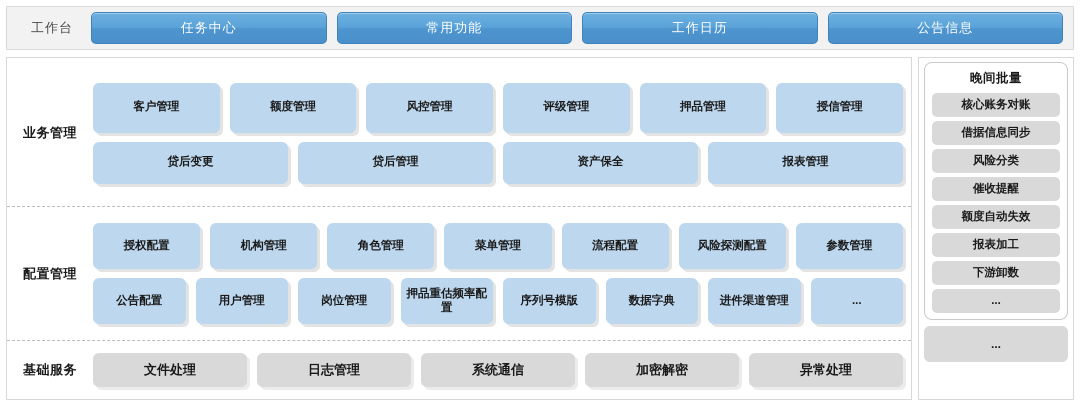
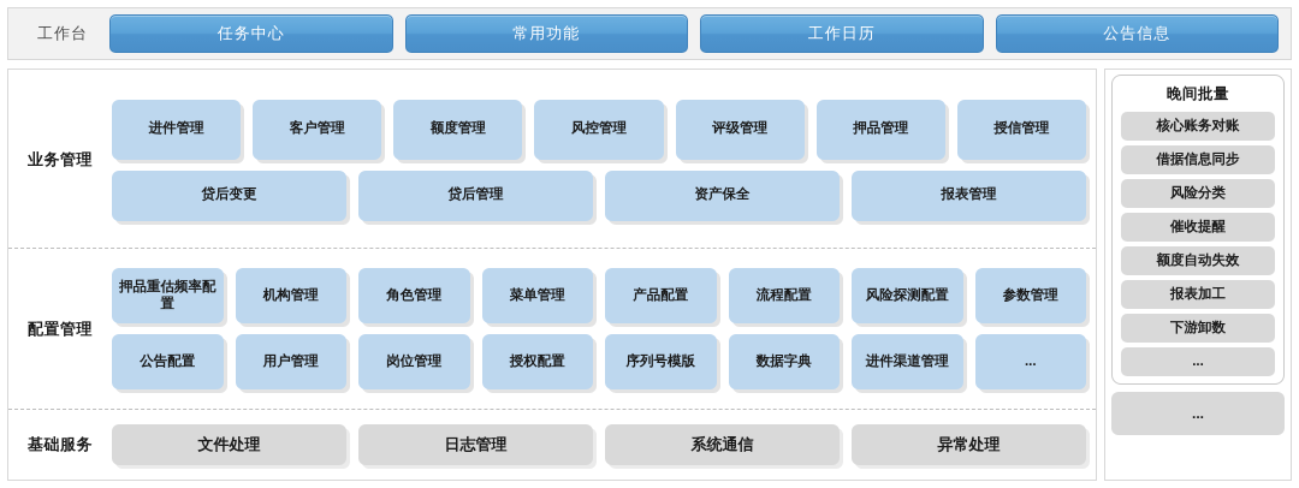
  工作台
  任务中心
  常用功能
  工作日历
  公告信息
  业务管理
+ 进件管理
  客户管理
  额度管理
  风控管理
  评级管理
  押品管理
  授信管理
  贷后变更
  贷后管理
  资产保全
  报表管理
  配置管理
- 授权配置
+ 押品重估频率配置
  机构管理
  角色管理
  菜单管理
+ 产品配置
  流程配置
  风险探测配置
  参数管理
  公告配置
  用户管理
  岗位管理
- 押品重估频率配置
+ 授权配置
  序列号模版
  数据字典
  进件渠道管理
  ...
  基础服务
  文件处理
  日志管理
  系统通信
- 加密解密
  异常处理
  晚间批量
  核心账务对账
  借据信息同步
  风险分类
  催收提醒
  额度自动失效
  报表加工
  下游卸数
  ...
  ...
